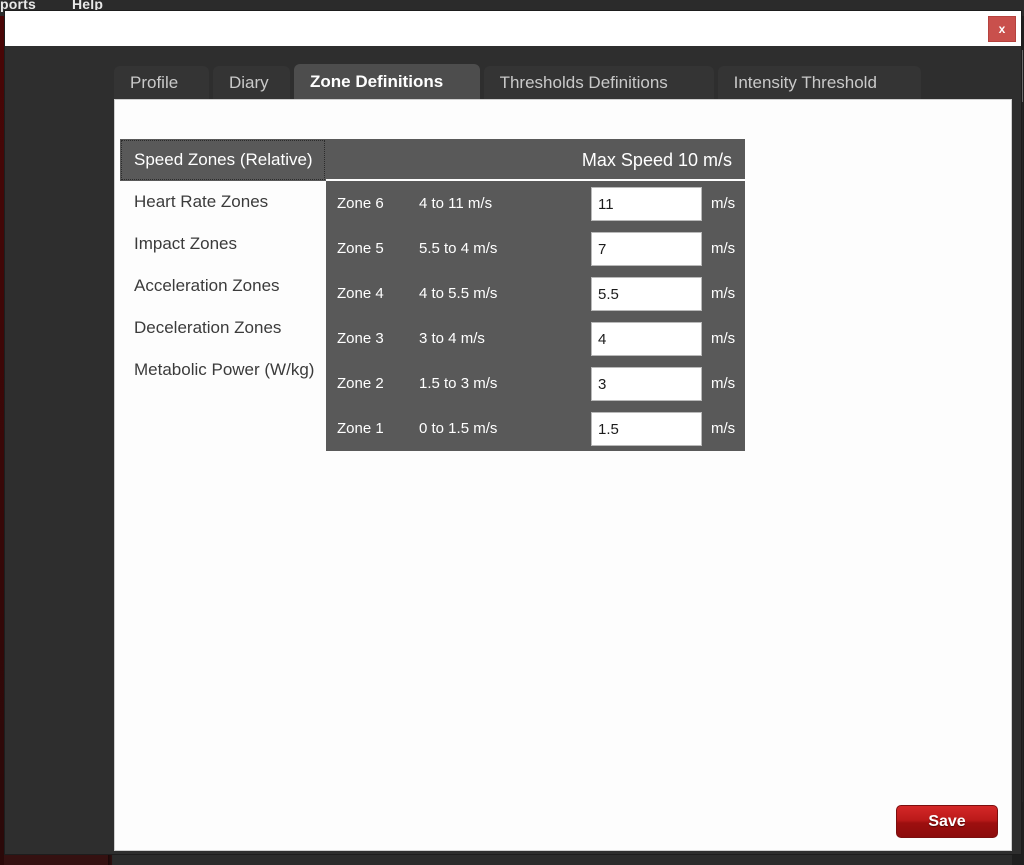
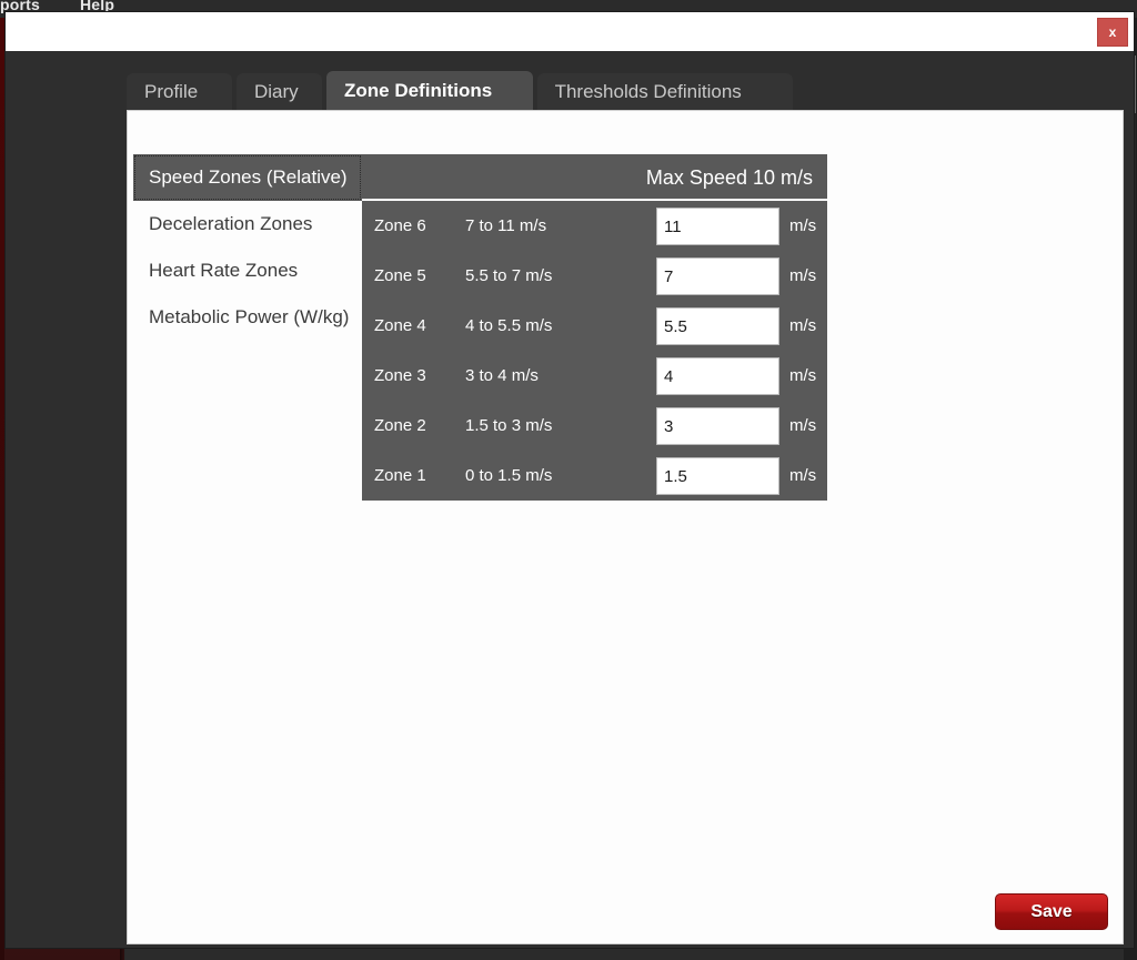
  ports
  Help
  x
  Profile
  Diary
  Zone Definitions
  Thresholds Definitions
- Intensity Threshold
  Speed Zones (Relative)
- Heart Rate Zones
+ Deceleration Zones
- Impact Zones
- Acceleration Zones
- Deceleration Zones
+ Heart Rate Zones
  Metabolic Power (W/kg)
  Max Speed 10 m/s
  Zone 6
- 4 to 11 m/s
+ 7 to 11 m/s
  11
  m/s
  Zone 5
- 5.5 to 4 m/s
+ 5.5 to 7 m/s
  7
  m/s
  Zone 4
  4 to 5.5 m/s
  5.5
  m/s
  Zone 3
  3 to 4 m/s
  4
  m/s
  Zone 2
  1.5 to 3 m/s
  3
  m/s
  Zone 1
  0 to 1.5 m/s
  1.5
  m/s
  Save
